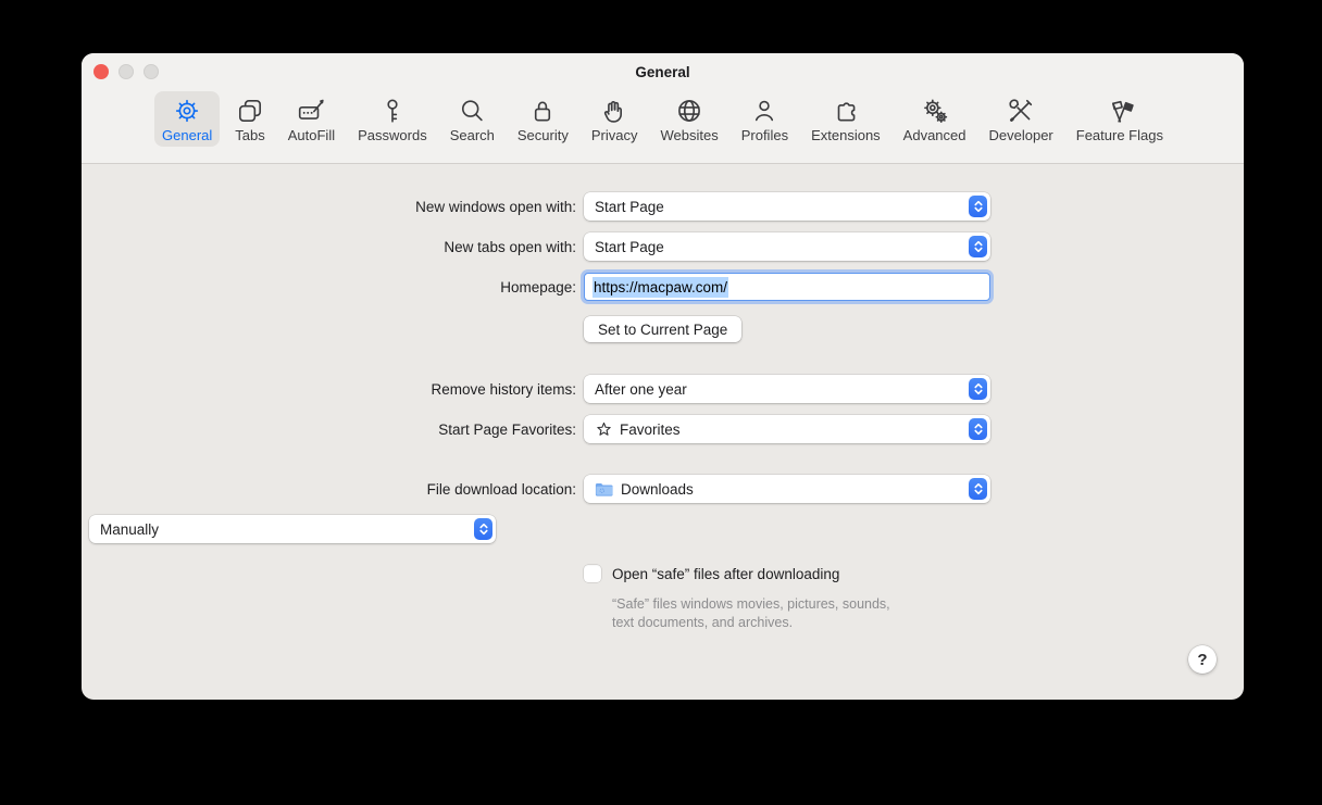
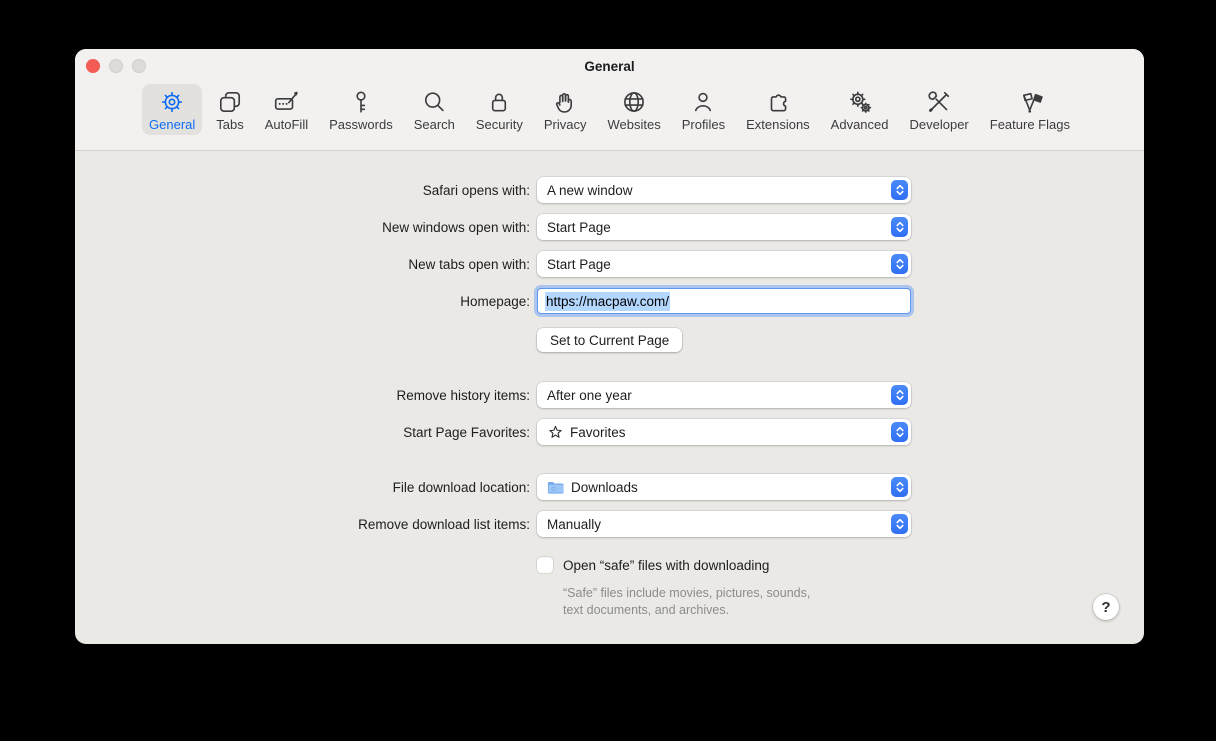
  General
  General
  Tabs
  AutoFill
  Passwords
  Search
  Security
  Privacy
  Websites
  Profiles
  Extensions
  Advanced
  Developer
  Feature Flags
+ Safari opens with:
+ A new window
  New windows open with:
  Start Page
  New tabs open with:
  Start Page
  Homepage:
  https://macpaw.com/
  Set to Current Page
  Remove history items:
  After one year
  Start Page Favorites:
  Favorites
  File download location:
  Downloads
+ Remove download list items:
  Manually
- Open “safe” files after downloading
+ Open “safe” files with downloading
- “Safe” files windows movies, pictures, sounds,
+ “Safe” files include movies, pictures, sounds,
  text documents, and archives.
  ?
